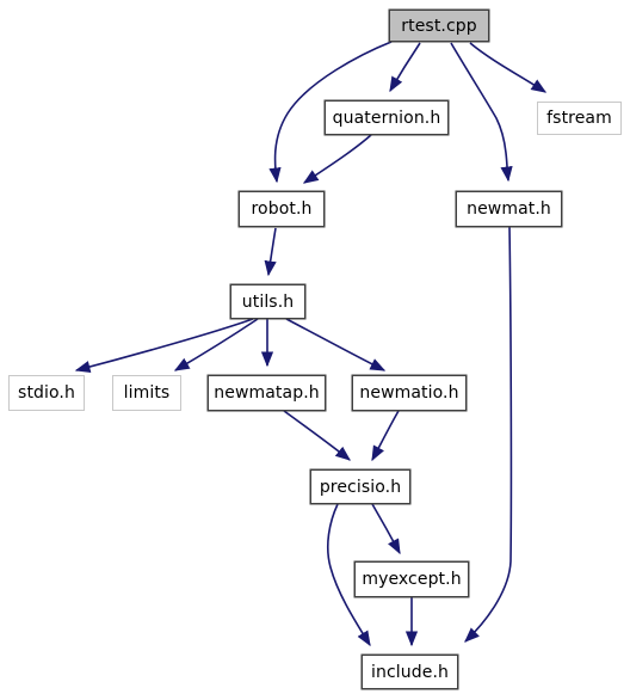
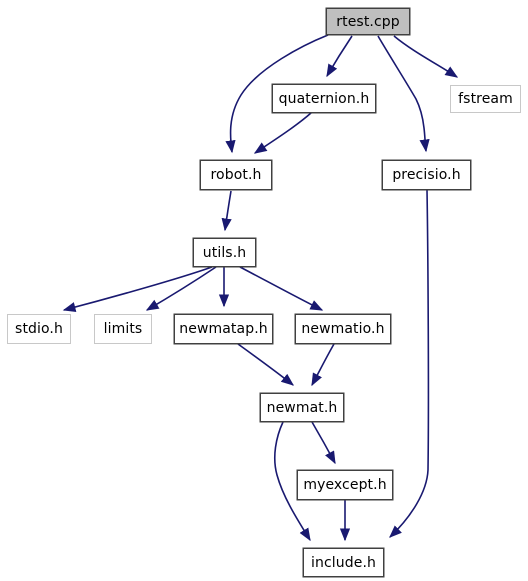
  rtest.cpp
  quaternion.h
  fstream
  robot.h
- newmat.h
+ precisio.h
  utils.h
  stdio.h
  limits
  newmatap.h
  newmatio.h
- precisio.h
+ newmat.h
  myexcept.h
  include.h
